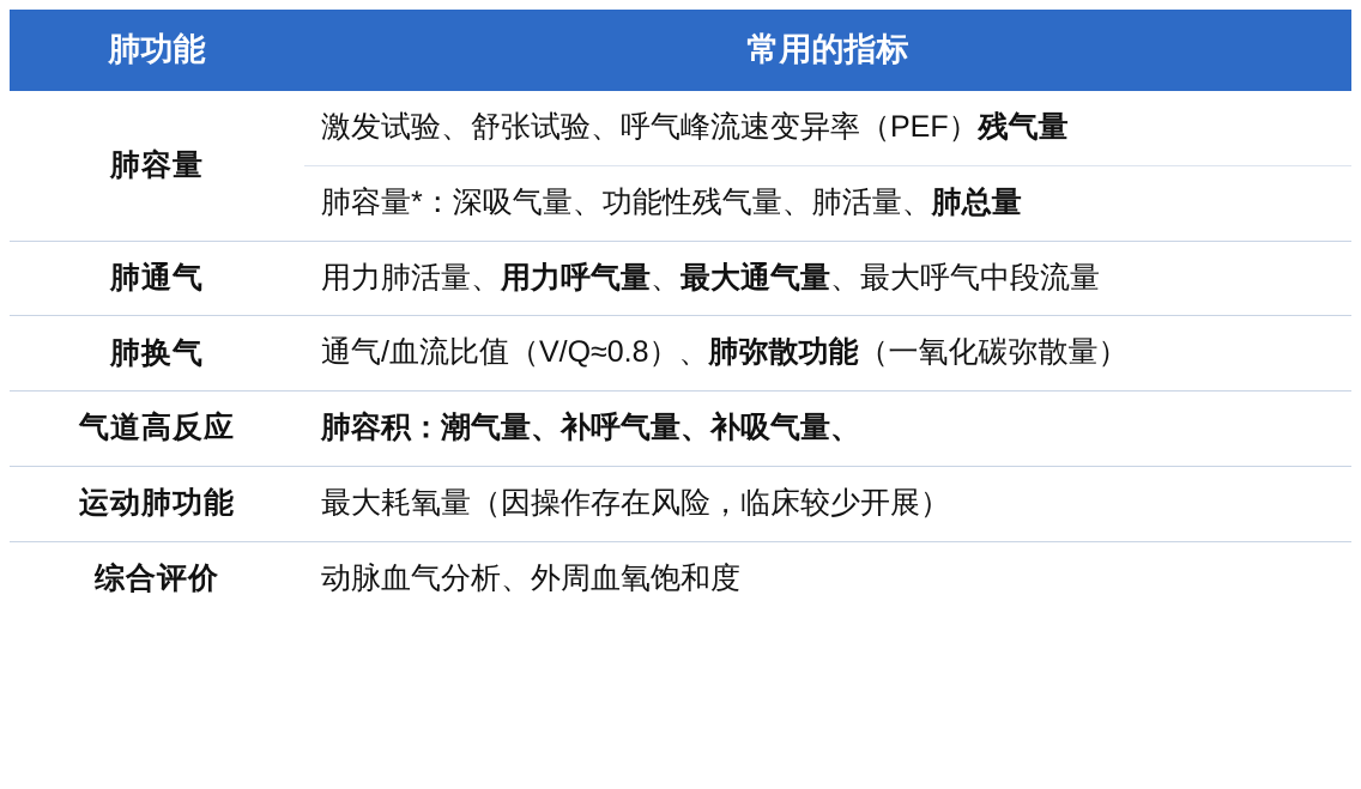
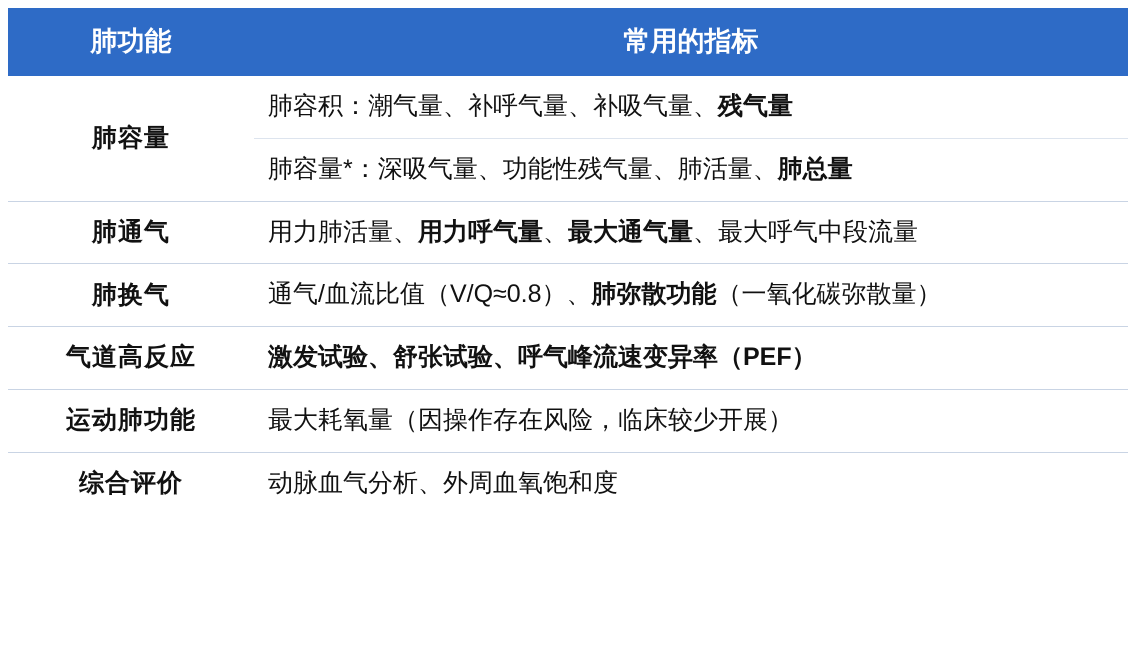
  肺功能	常用的指标
- 肺容量	激发试验、舒张试验、呼气峰流速变异率（PEF）残气量
+ 肺容量	肺容积：潮气量、补呼气量、补吸气量、残气量
  肺容量*：深吸气量、功能性残气量、肺活量、肺总量
  肺通气	用力肺活量、用力呼气量、最大通气量、最大呼气中段流量
  肺换气	通气/血流比值（V/Q≈0.8）、肺弥散功能（一氧化碳弥散量）
- 气道高反应	肺容积：潮气量、补呼气量、补吸气量、
+ 气道高反应	激发试验、舒张试验、呼气峰流速变异率（PEF）
  运动肺功能	最大耗氧量（因操作存在风险，临床较少开展）
  综合评价	动脉血气分析、外周血氧饱和度
